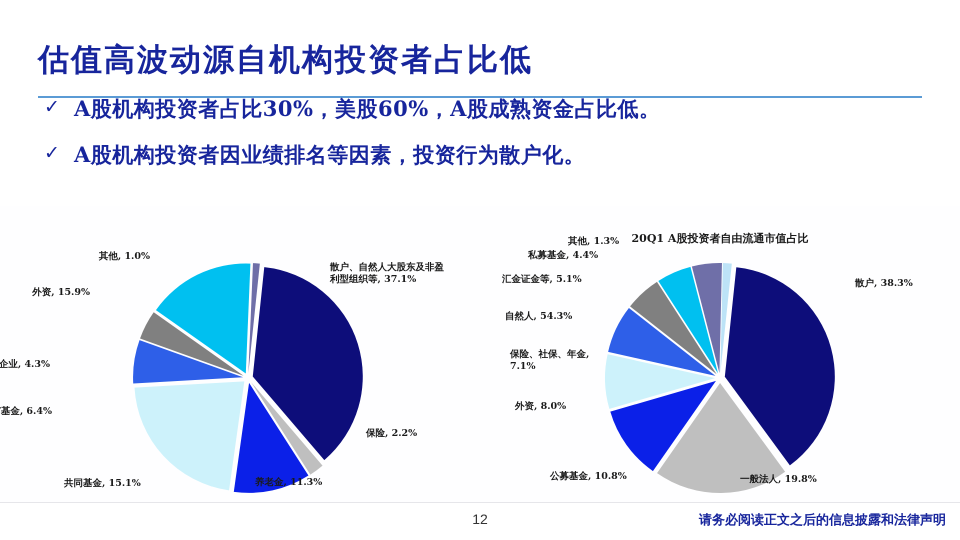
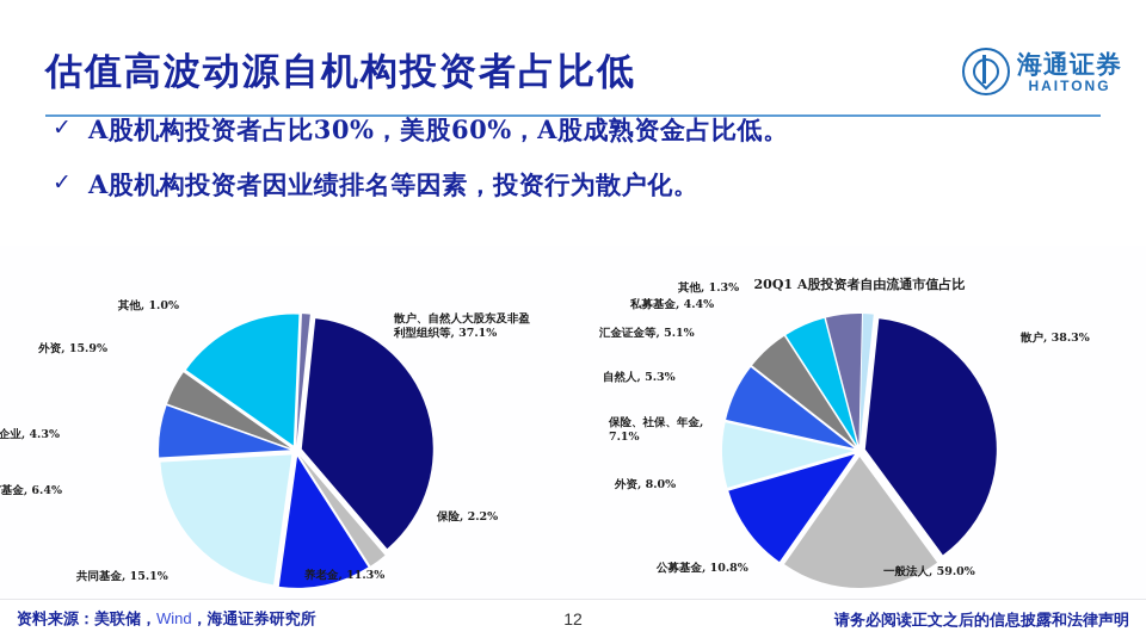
  估值高波动源自机构投资者占比低
+ 海通证券
+ HAITONG
  ✓
  A股机构投资者占比30%，美股60%，A股成熟资金占比低。
  ✓
  A股机构投资者因业绩排名等因素，投资行为散户化。
  散户、自然人大股东及非盈
  利型组织等, 37.1%
  保险, 2.2%
  养老金, 11.3%
  共同基金, 15.1%
  基金, 6.4%
  企业, 4.3%
  外资, 15.9%
  其他, 1.0%
  20Q1 A股投资者自由流通市值占比
  散户, 38.3%
- 一般法人, 19.8%
+ 一般法人, 59.0%
  公募基金, 10.8%
  外资, 8.0%
  保险、社保、年金,
  7.1%
- 自然人, 54.3%
+ 自然人, 5.3%
  汇金证金等, 5.1%
  私募基金, 4.4%
  其他, 1.3%
+ 资料来源：美联储，Wind，海通证券研究所
  12
  请务必阅读正文之后的信息披露和法律声明
